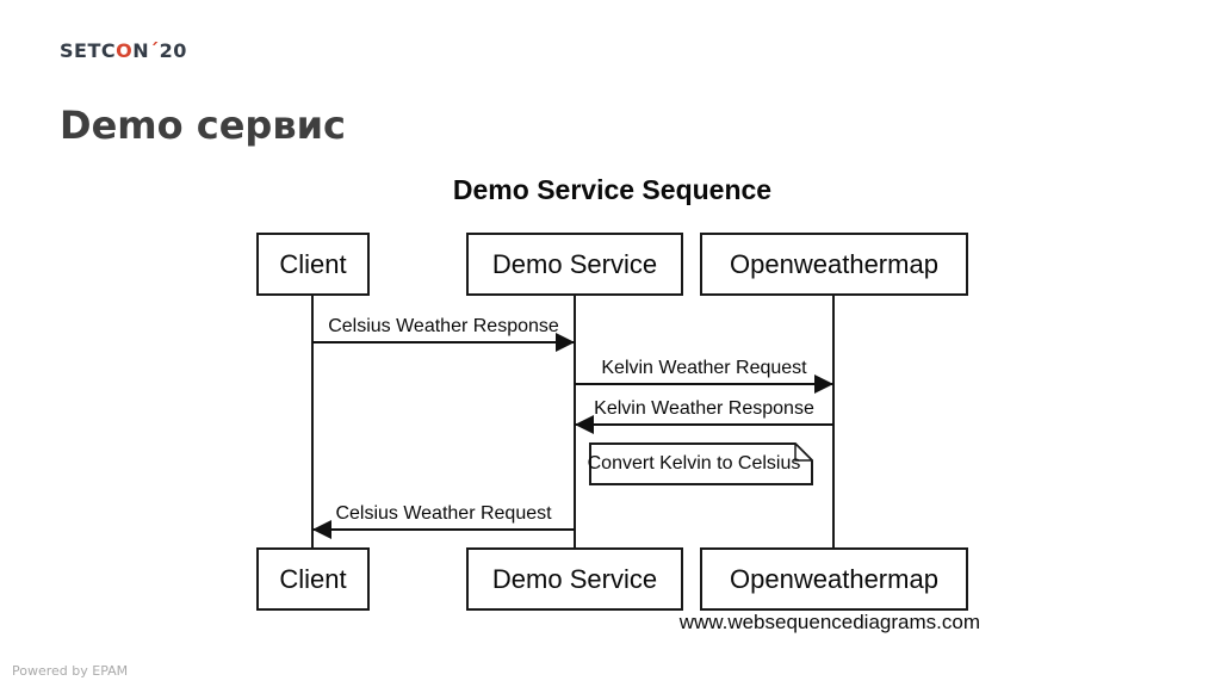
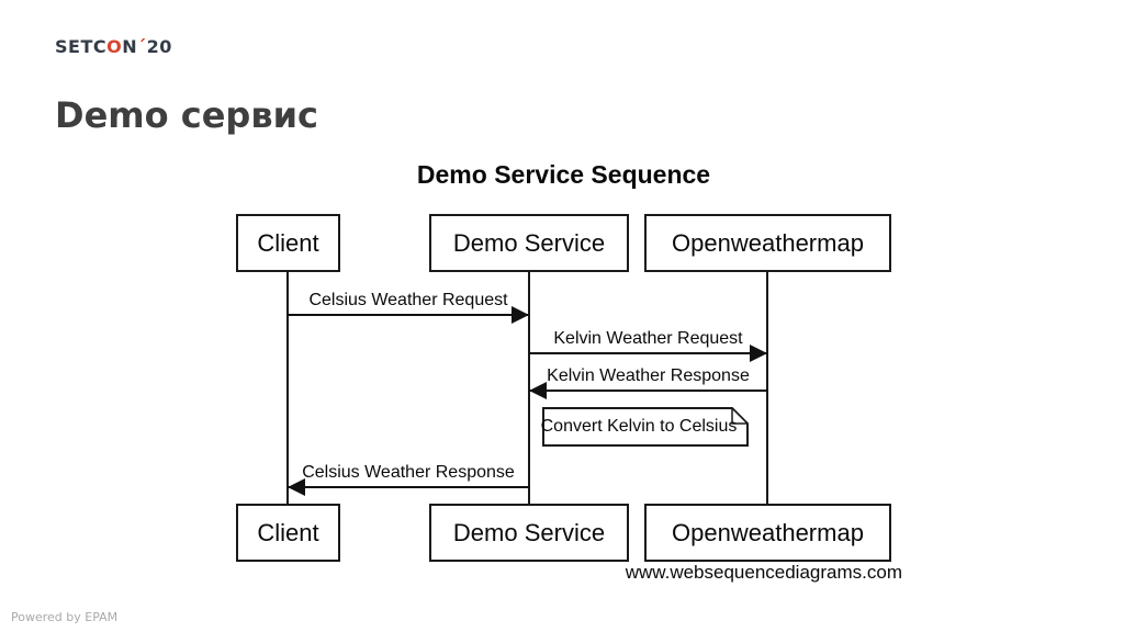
  SETCON´20
  Demo сервис
  Demo Service Sequence
  Client
  Demo Service
  Openweathermap
- Celsius Weather Response
+ Celsius Weather Request
  Kelvin Weather Request
  Kelvin Weather Response
  Convert Kelvin to Celsius
- Celsius Weather Request
+ Celsius Weather Response
  Client
  Demo Service
  Openweathermap
  www.websequencediagrams.com
  Powered by EPAM
